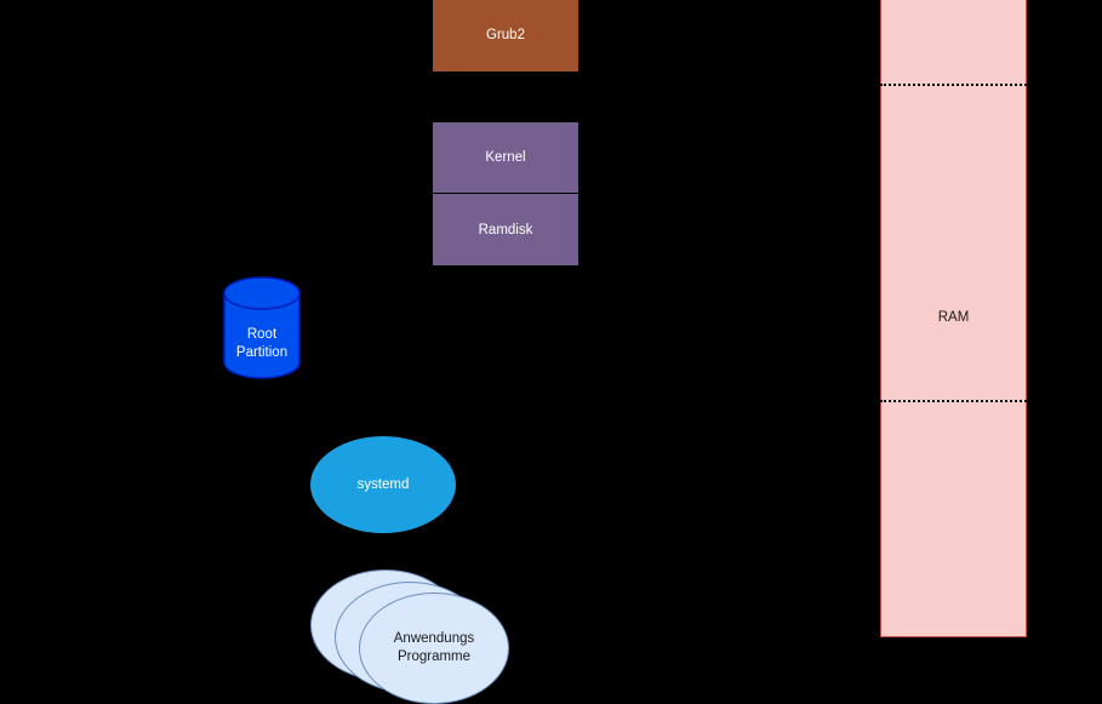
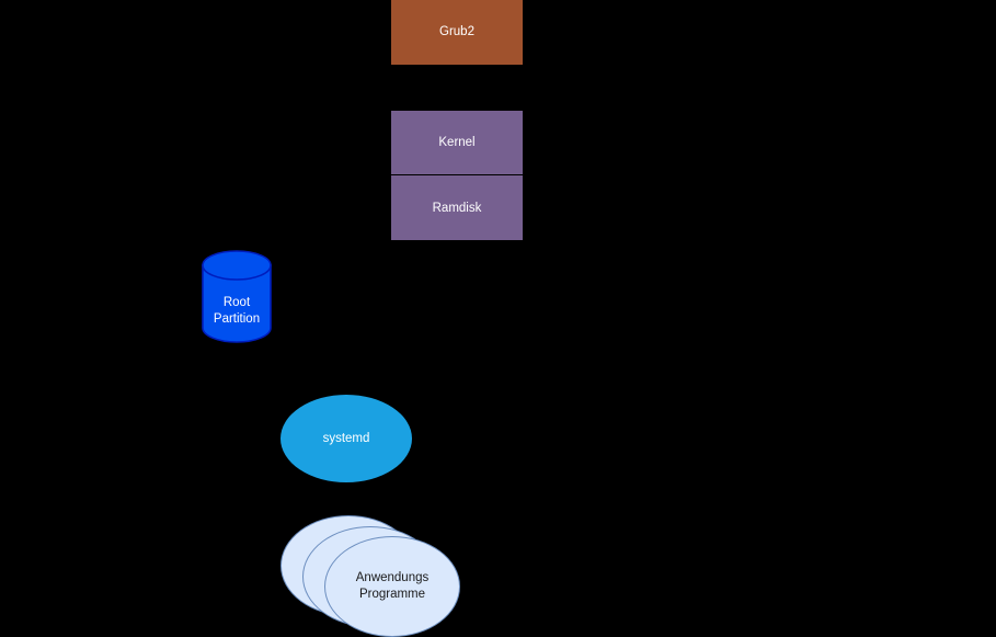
  Grub2
  Kernel
  Ramdisk
  Root
  Partition
  systemd
  Anwendungs
  Programme
- RAM
